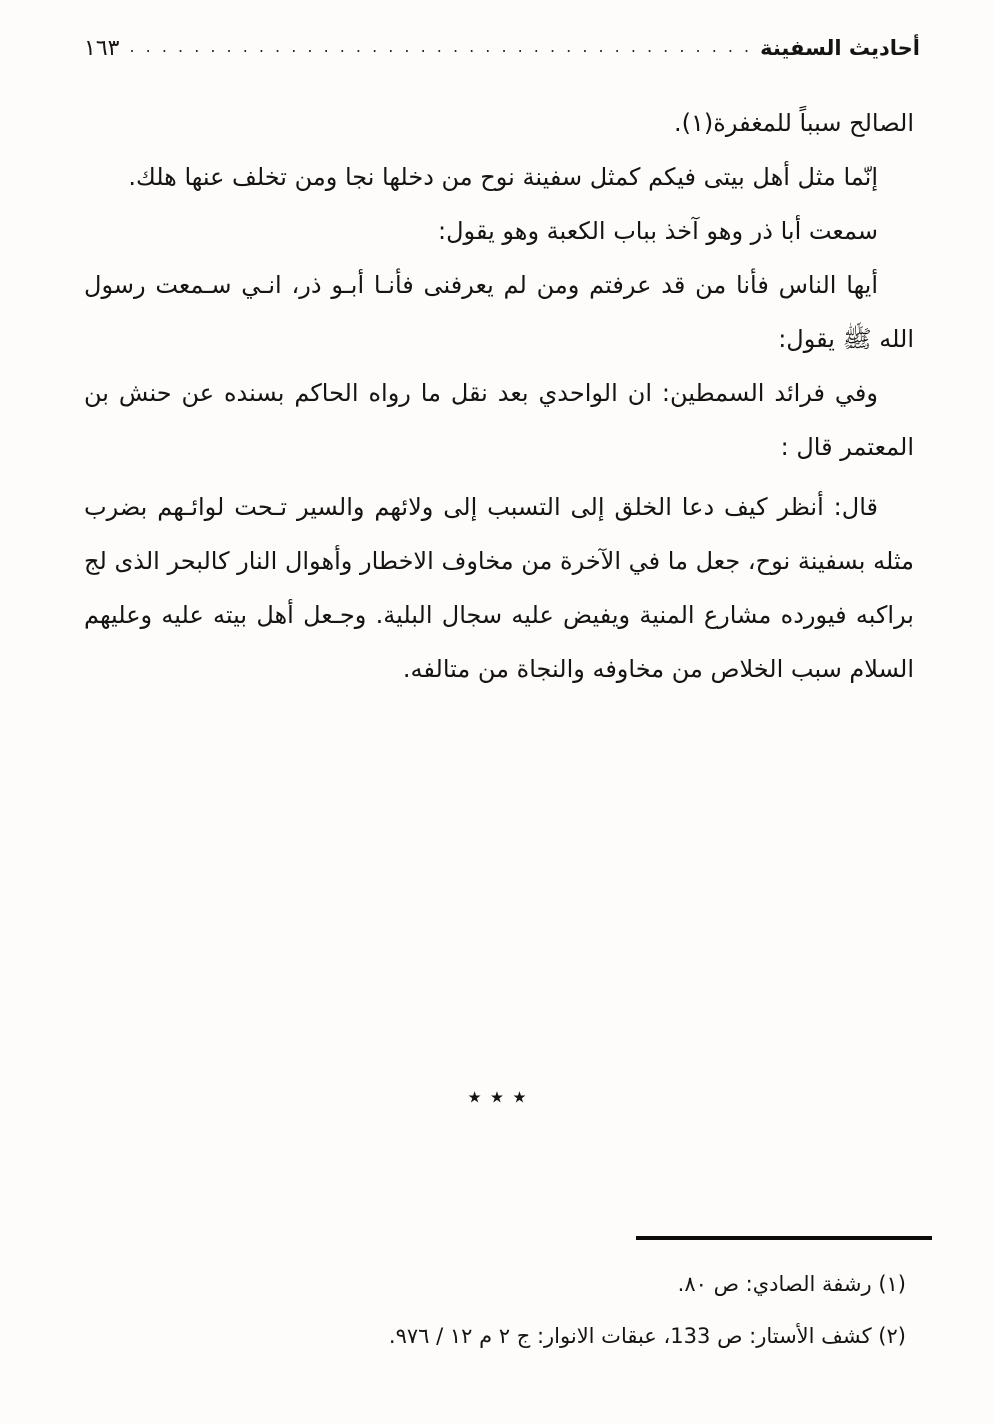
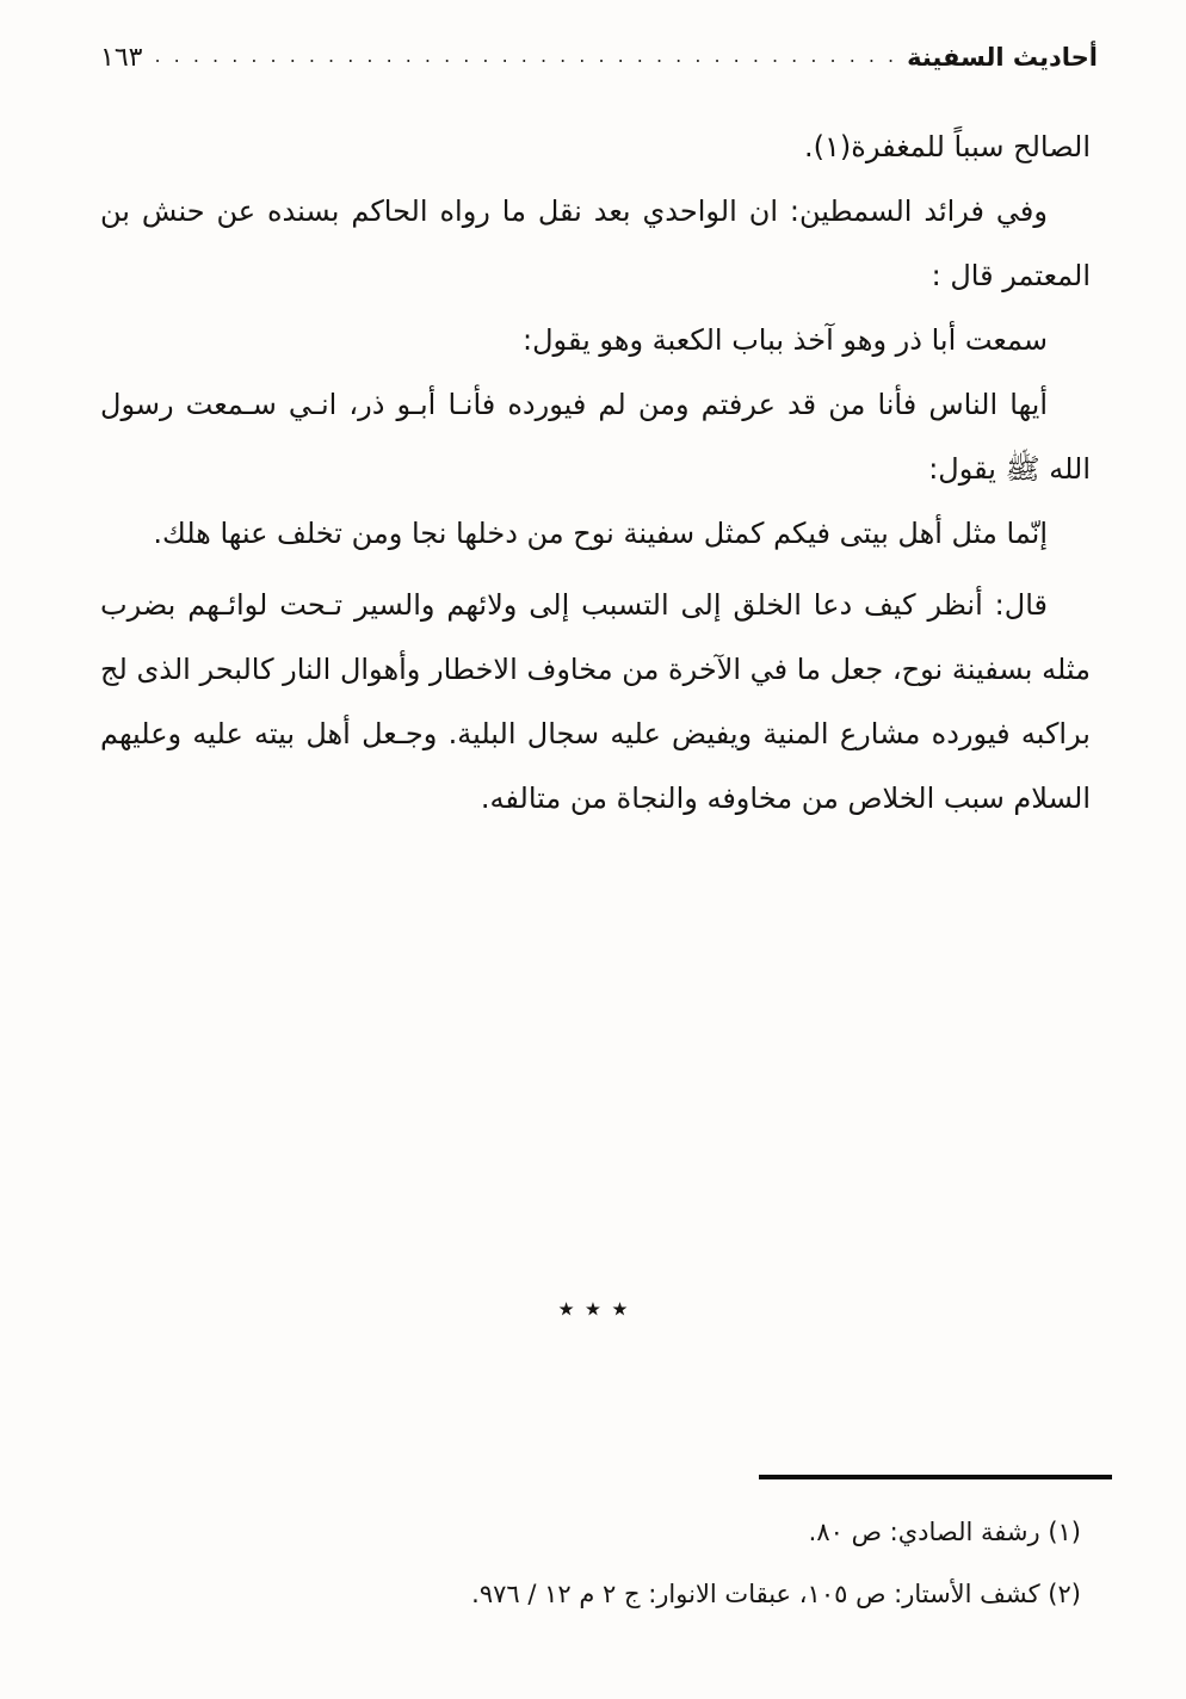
  أحاديث السفينة
  ١٦٣
  الصالح سبباً للمغفرة(١).
- إنّما مثل أهل بيتى فيكم كمثل سفينة نوح من دخلها نجا ومن تخلف عنها هلك.
+ وفي فرائد السمطين: ان الواحدي بعد نقل ما رواه الحاكم بسنده عن حنش بن المعتمر قال :
  سمعت أبا ذر وهو آخذ بباب الكعبة وهو يقول:
- أيها الناس فأنا من قد عرفتم ومن لم يعرفنى فأنـا أبـو ذر، انـي سـمعت رسول الله ﷺ يقول:
+ أيها الناس فأنا من قد عرفتم ومن لم فيورده فأنـا أبـو ذر، انـي سـمعت رسول الله ﷺ يقول:
- وفي فرائد السمطين: ان الواحدي بعد نقل ما رواه الحاكم بسنده عن حنش بن المعتمر قال :
+ إنّما مثل أهل بيتى فيكم كمثل سفينة نوح من دخلها نجا ومن تخلف عنها هلك.
  قال: أنظر كيف دعا الخلق إلى التسبب إلى ولائهم والسير تـحت لوائـهم بضرب مثله بسفينة نوح، جعل ما في الآخرة من مخاوف الاخطار وأهوال النار كالبحر الذى لج براكبه فيورده مشارع المنية ويفيض عليه سجال البلية. وجـعل أهل بيته عليه وعليهم السلام سبب الخلاص من مخاوفه والنجاة من متالفه.
  ٭ ٭ ٭
  (١) رشفة الصادي: ص ٨٠.
- (٢) كشف الأستار: ص 133، عبقات الانوار: ج ٢ م ١٢ / ٩٧٦.
+ (٢) كشف الأستار: ص ١٠٥، عبقات الانوار: ج ٢ م ١٢ / ٩٧٦.
